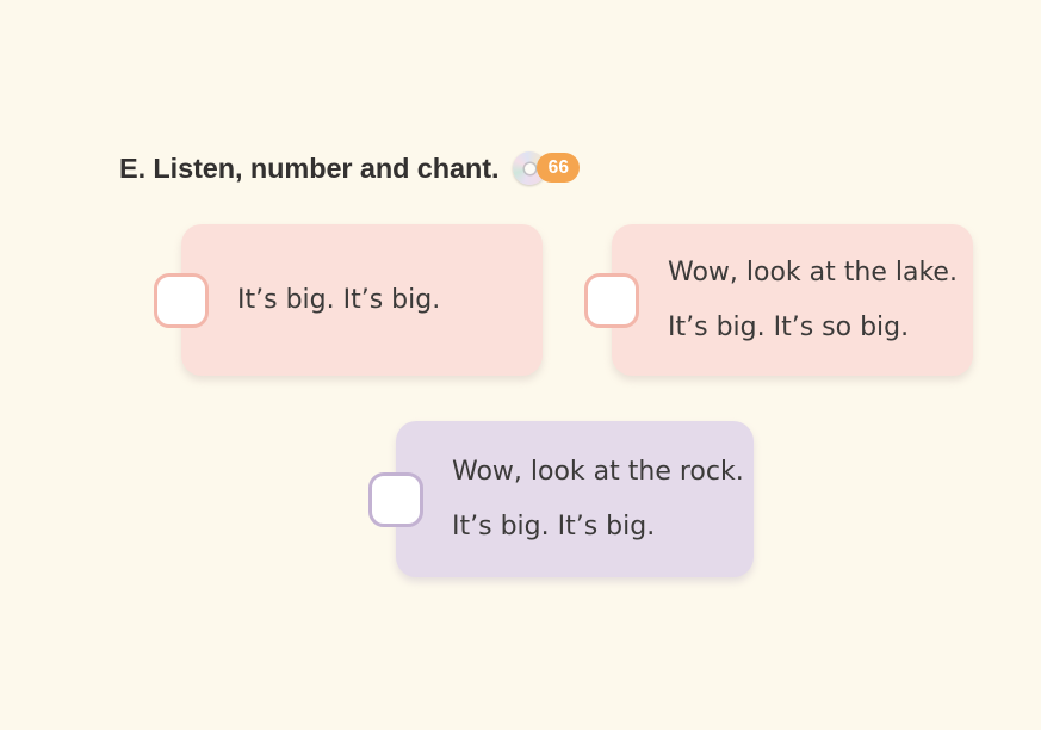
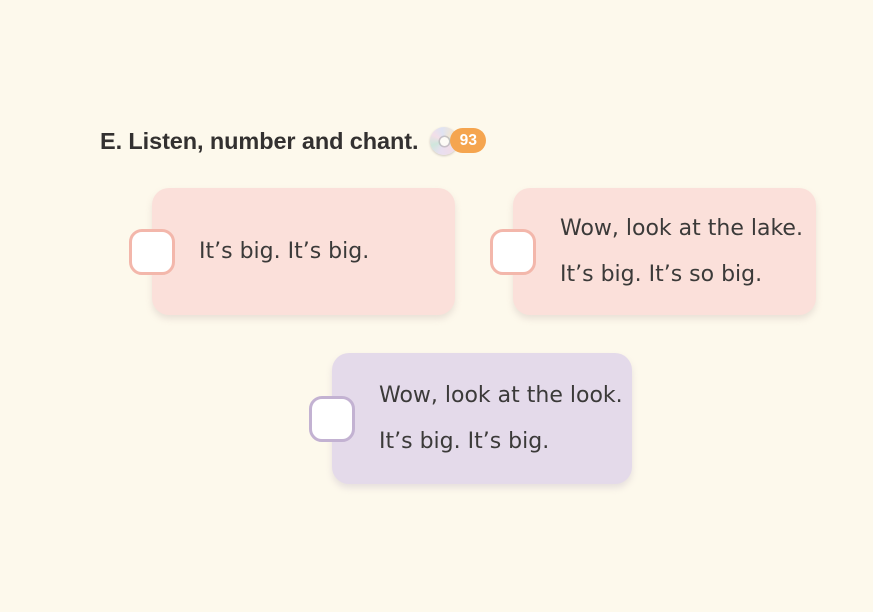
  E. Listen, number and chant.
- 66
+ 93
  It’s big. It’s big.
  Wow, look at the lake.
  It’s big. It’s so big.
- Wow, look at the rock.
+ Wow, look at the look.
  It’s big. It’s big.
